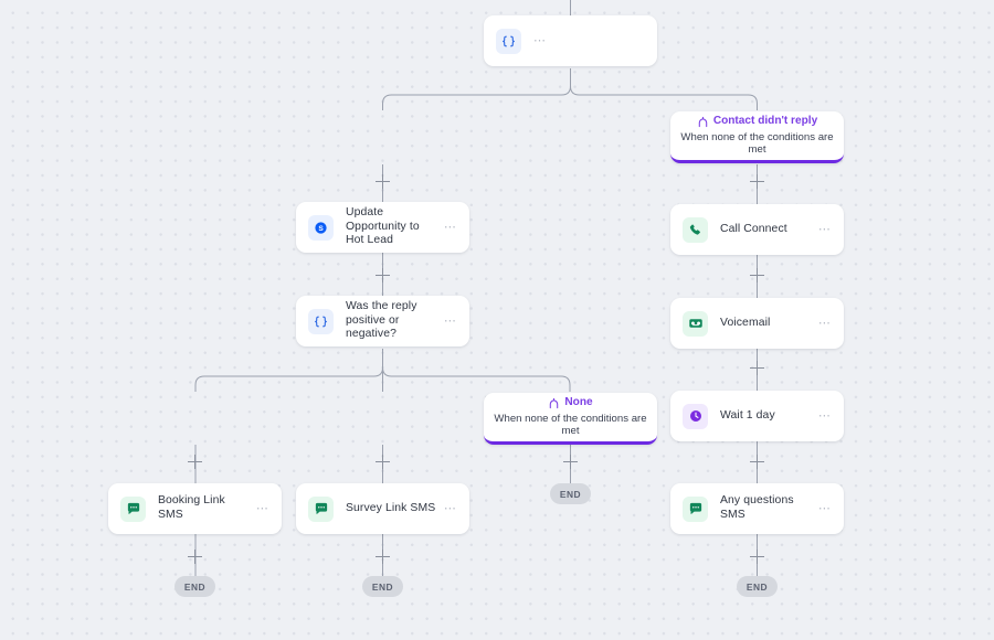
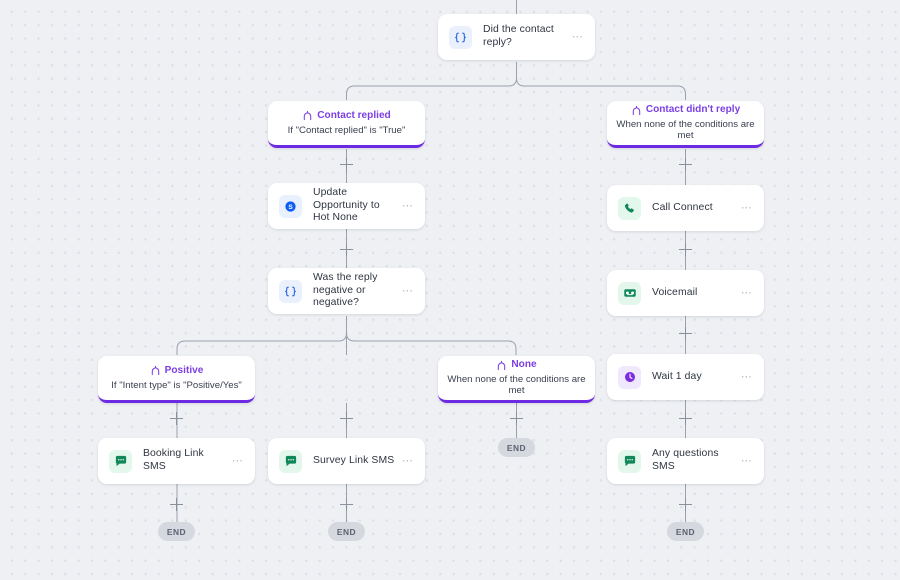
+ Did the contact reply?
  ⋯
+ Contact replied
+ If "Contact replied" is "True"
  Contact didn't reply
  When none of the conditions are met
- Update Opportunity to Hot Lead
+ Update Opportunity to Hot None
  ⋯
- Was the reply positive or negative?
+ Was the reply negative or negative?
  ⋯
  Call Connect
  ⋯
  Voicemail
  ⋯
  Wait 1 day
  ⋯
  Any questions SMS
  ⋯
+ Positive
+ If "Intent type" is "Positive/Yes"
  None
  When none of the conditions are met
  Booking Link SMS
  ⋯
  Survey Link SMS
  ⋯
  END
  END
  END
  END
